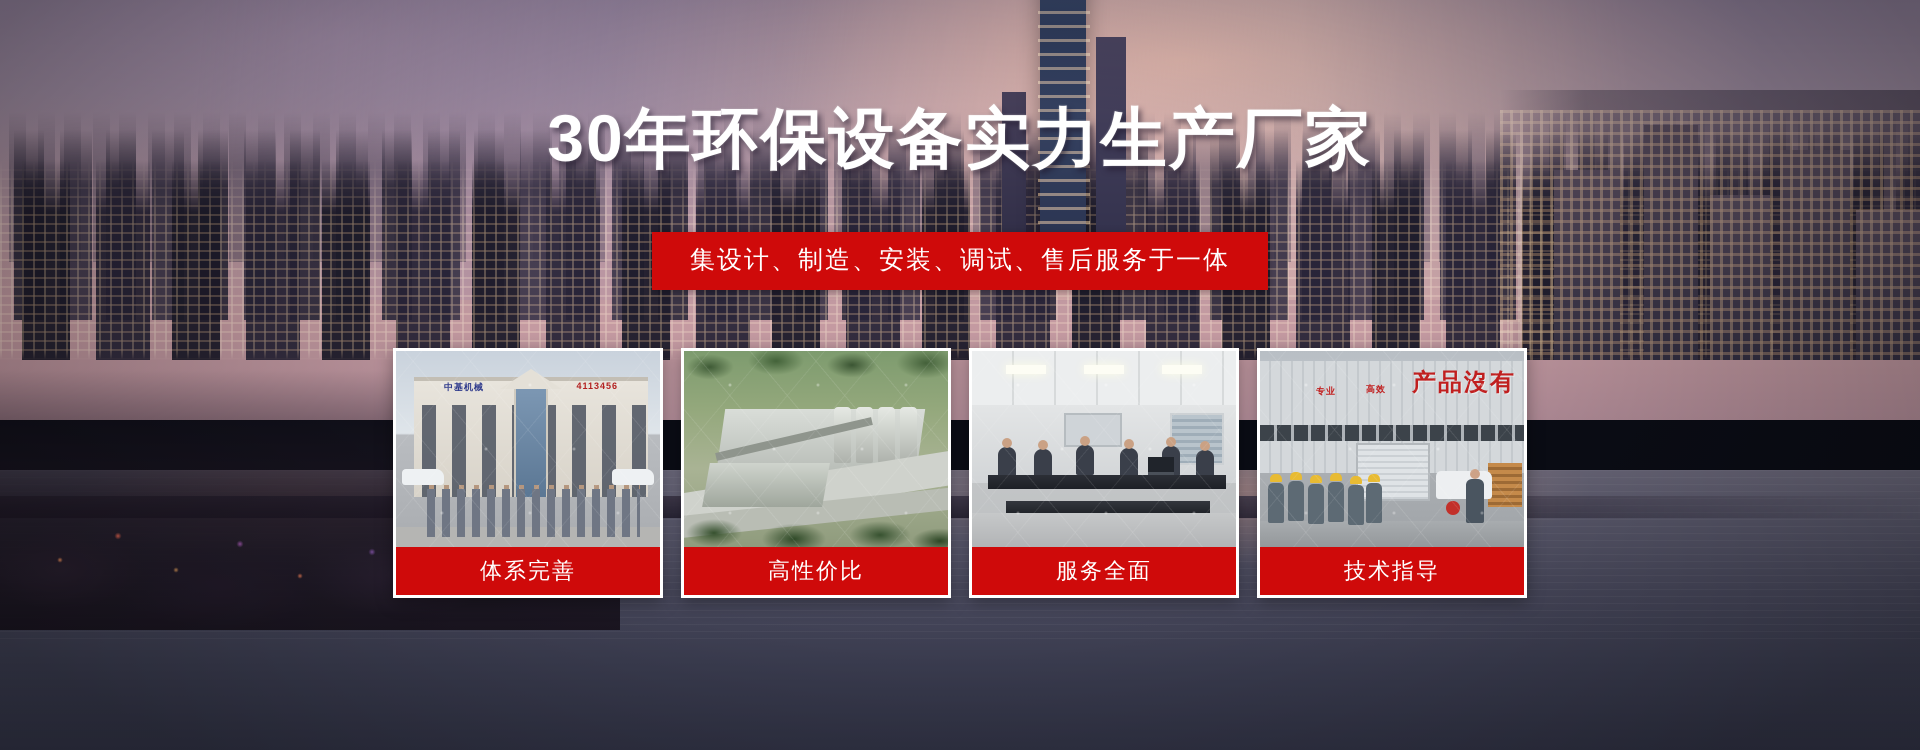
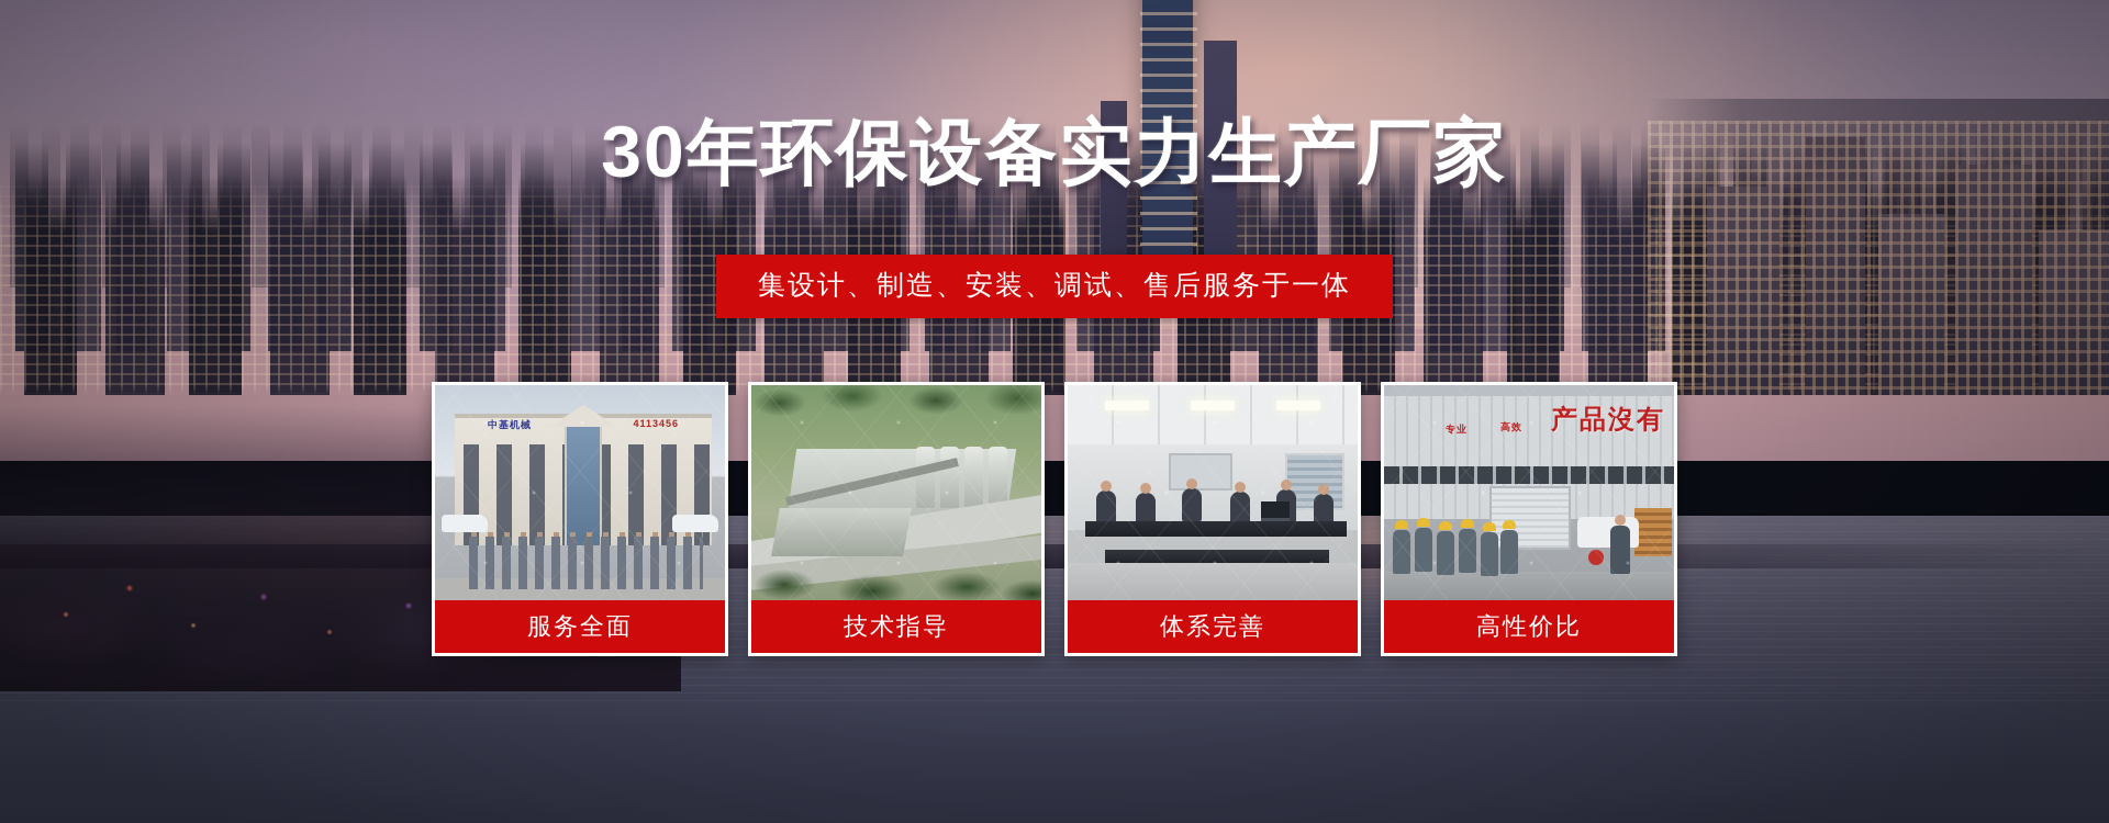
  30年环保设备实力生产厂家
  集设计、制造、安装、调试、售后服务于一体
- 体系完善
+ 服务全面
- 高性价比
+ 技术指导
- 服务全面
+ 体系完善
- 技术指导
+ 高性价比
